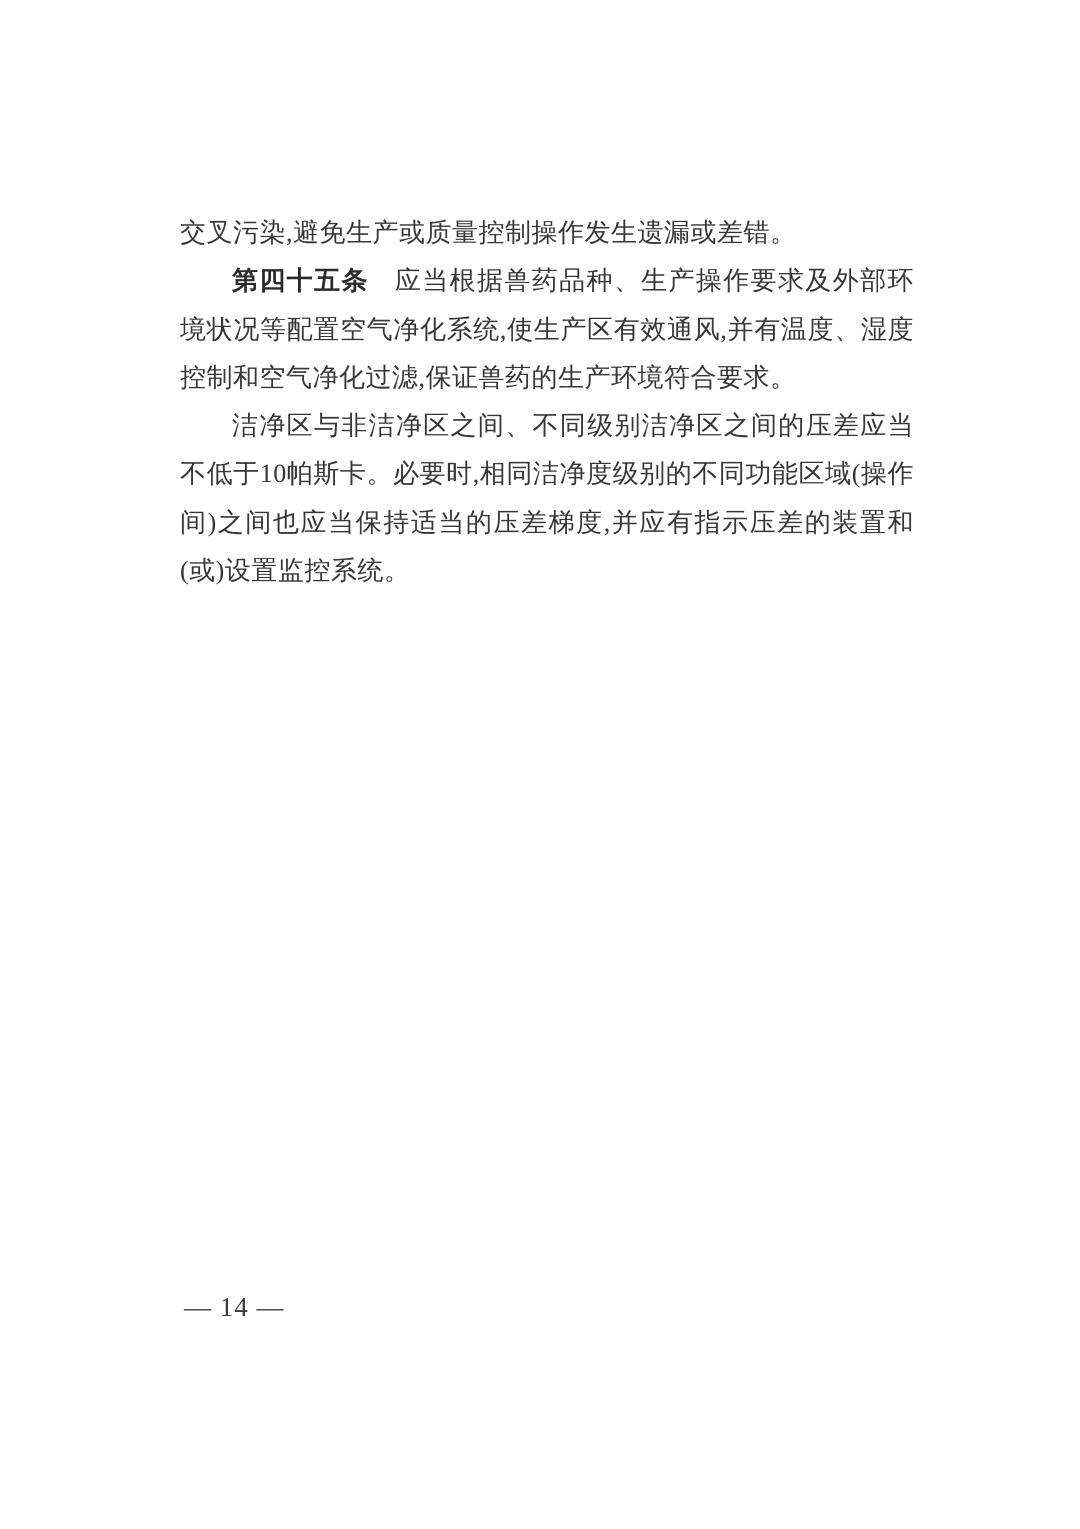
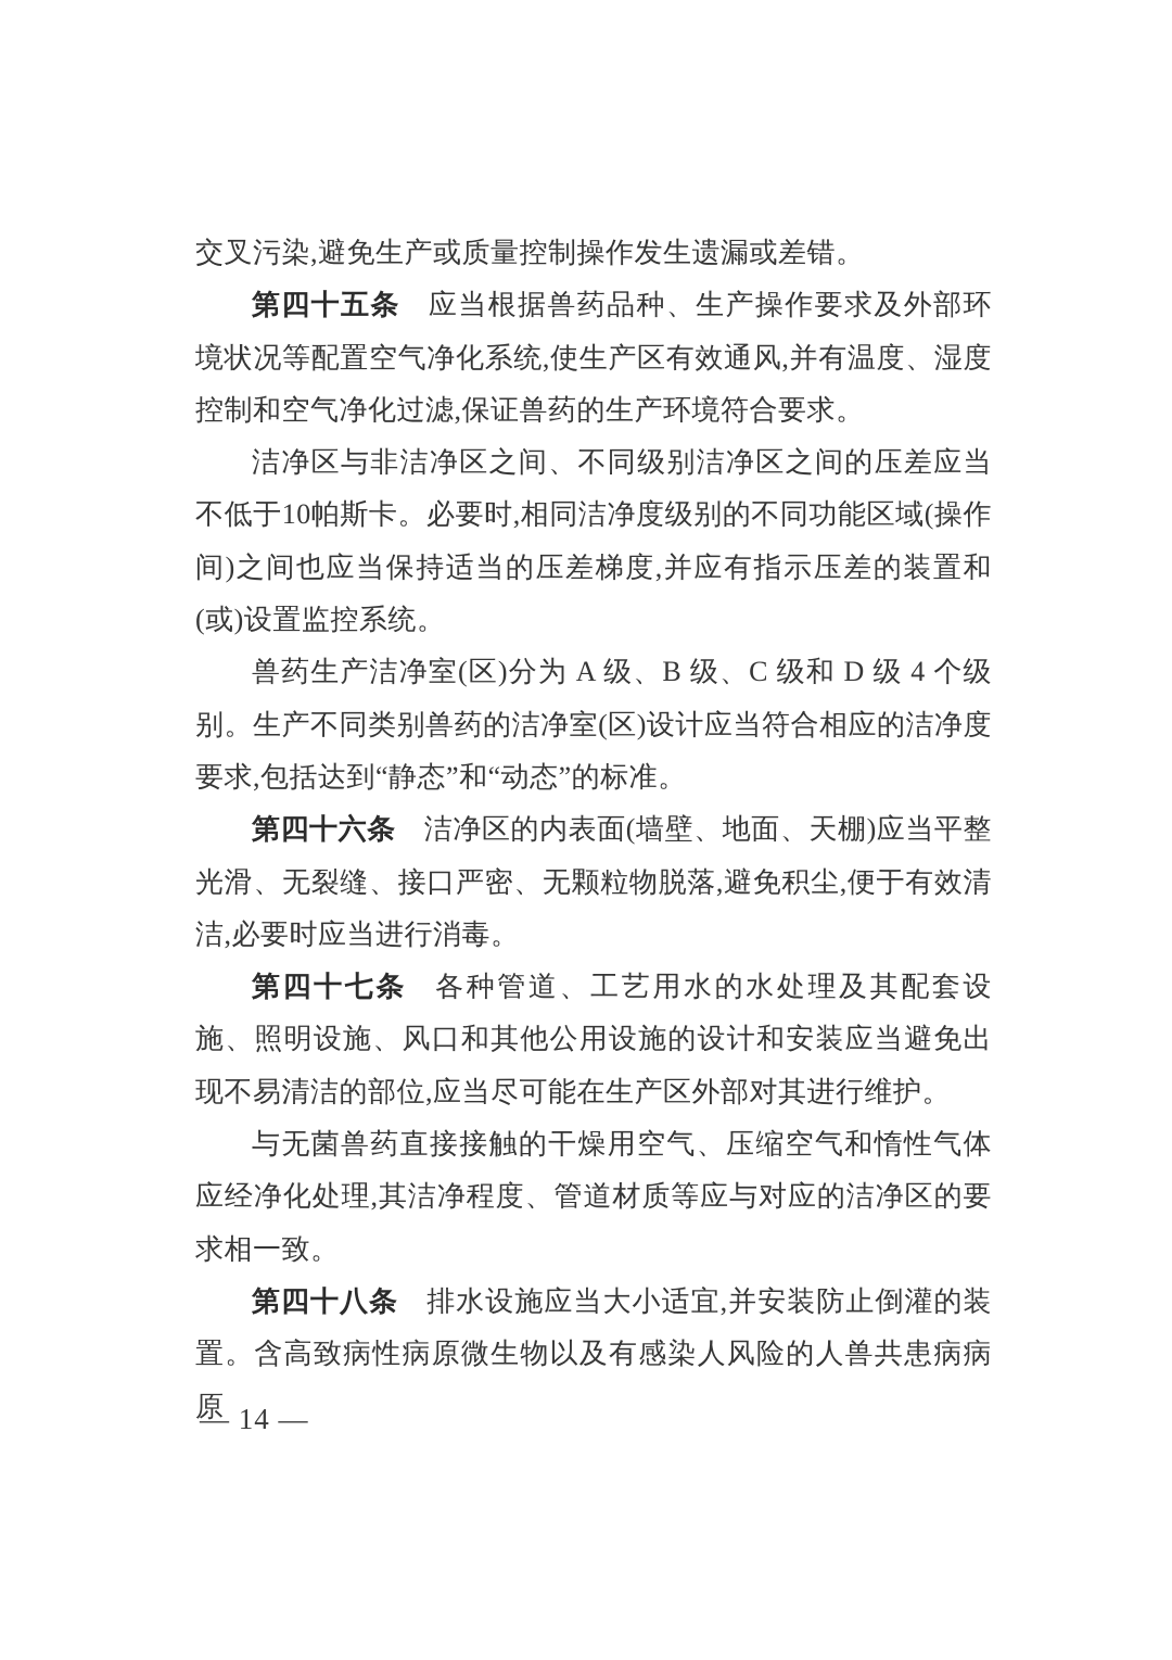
  交叉污染,避免生产或质量控制操作发生遗漏或差错。
  第四十五条 应当根据兽药品种、生产操作要求及外部环境状况等配置空气净化系统,使生产区有效通风,并有温度、湿度控制和空气净化过滤,保证兽药的生产环境符合要求。
  洁净区与非洁净区之间、不同级别洁净区之间的压差应当不低于10帕斯卡。必要时,相同洁净度级别的不同功能区域(操作间)之间也应当保持适当的压差梯度,并应有指示压差的装置和(或)设置监控系统。
+ 兽药生产洁净室(区)分为 A 级、B 级、C 级和 D 级 4 个级别。生产不同类别兽药的洁净室(区)设计应当符合相应的洁净度要求,包括达到“静态”和“动态”的标准。
+ 第四十六条 洁净区的内表面(墙壁、地面、天棚)应当平整光滑、无裂缝、接口严密、无颗粒物脱落,避免积尘,便于有效清洁,必要时应当进行消毒。
+ 第四十七条 各种管道、工艺用水的水处理及其配套设施、照明设施、风口和其他公用设施的设计和安装应当避免出现不易清洁的部位,应当尽可能在生产区外部对其进行维护。
+ 与无菌兽药直接接触的干燥用空气、压缩空气和惰性气体应经净化处理,其洁净程度、管道材质等应与对应的洁净区的要求相一致。
+ 第四十八条 排水设施应当大小适宜,并安装防止倒灌的装置。含高致病性病原微生物以及有感染人风险的人兽共患病病原
  — 14 —
